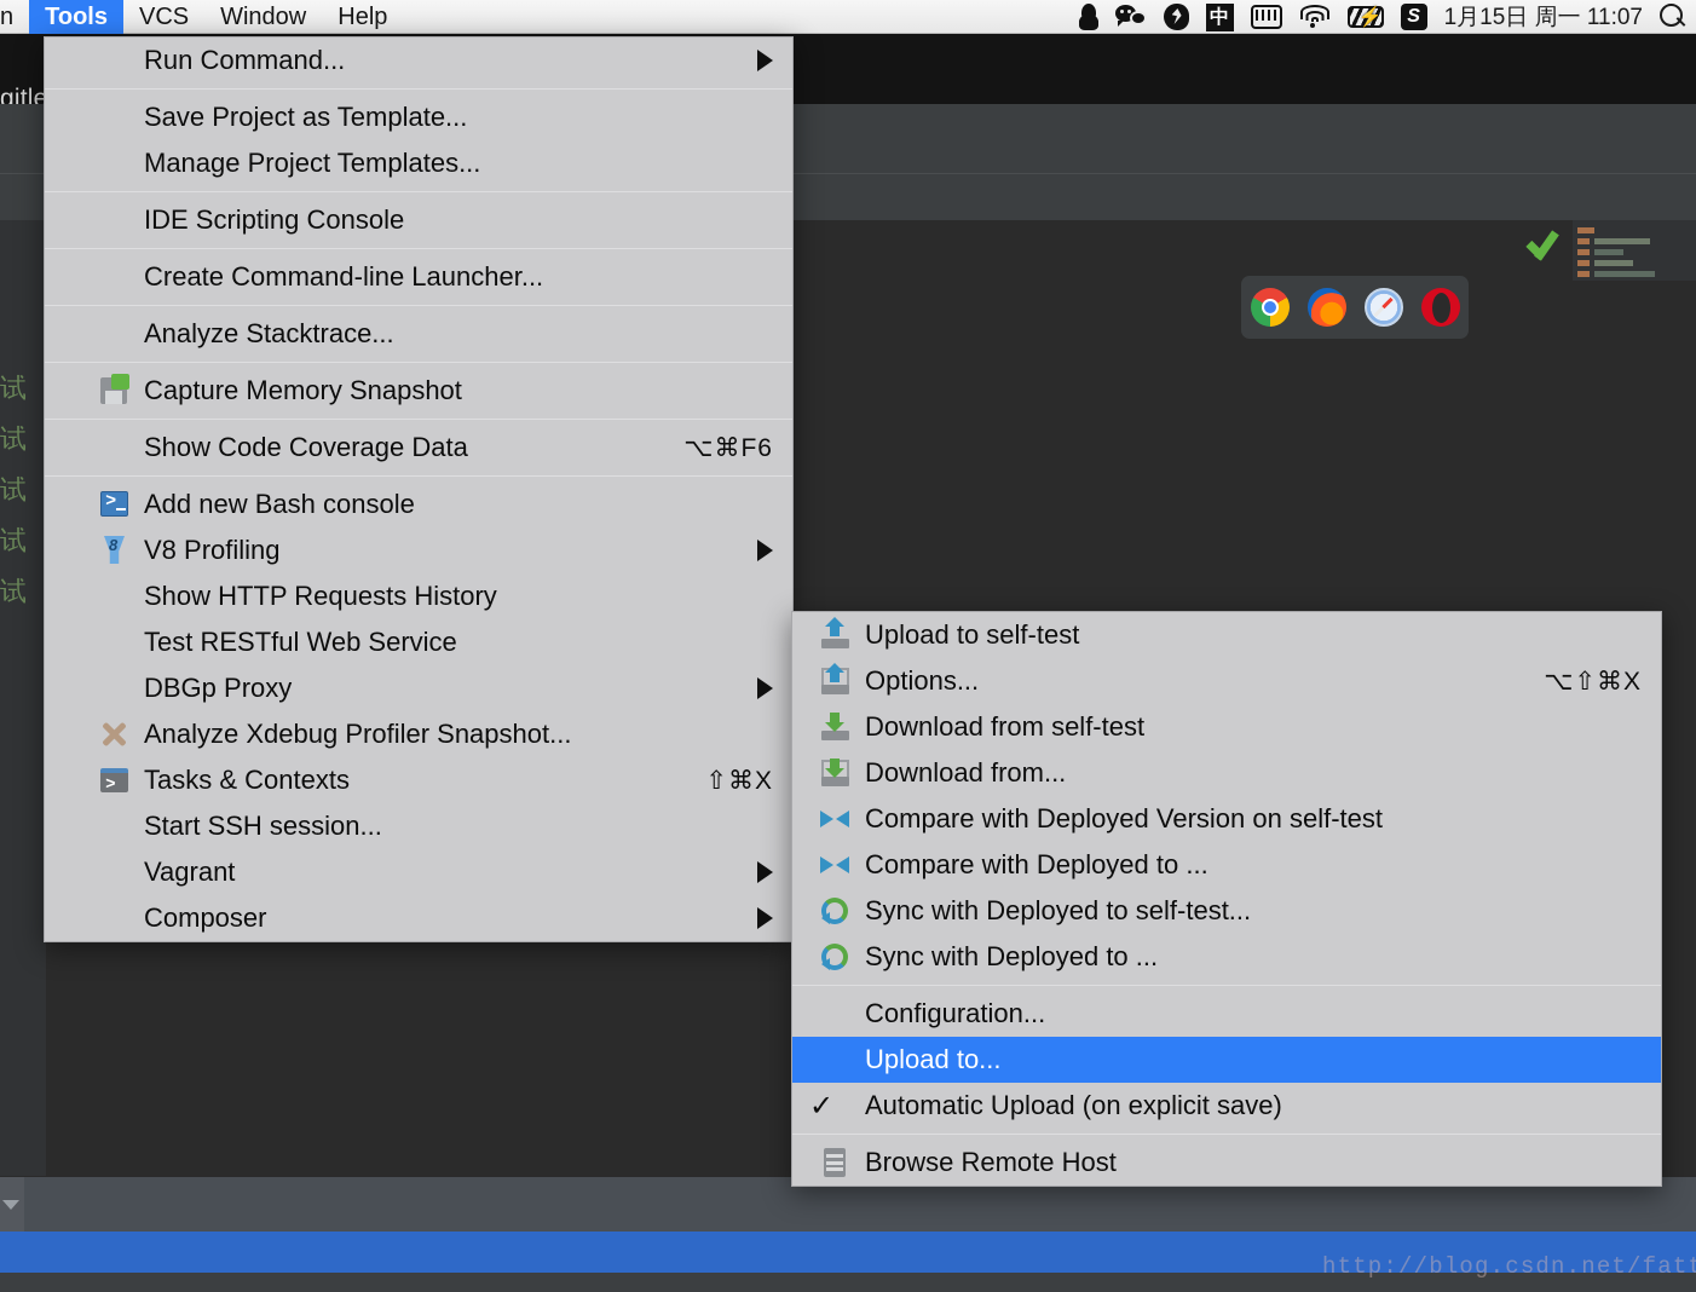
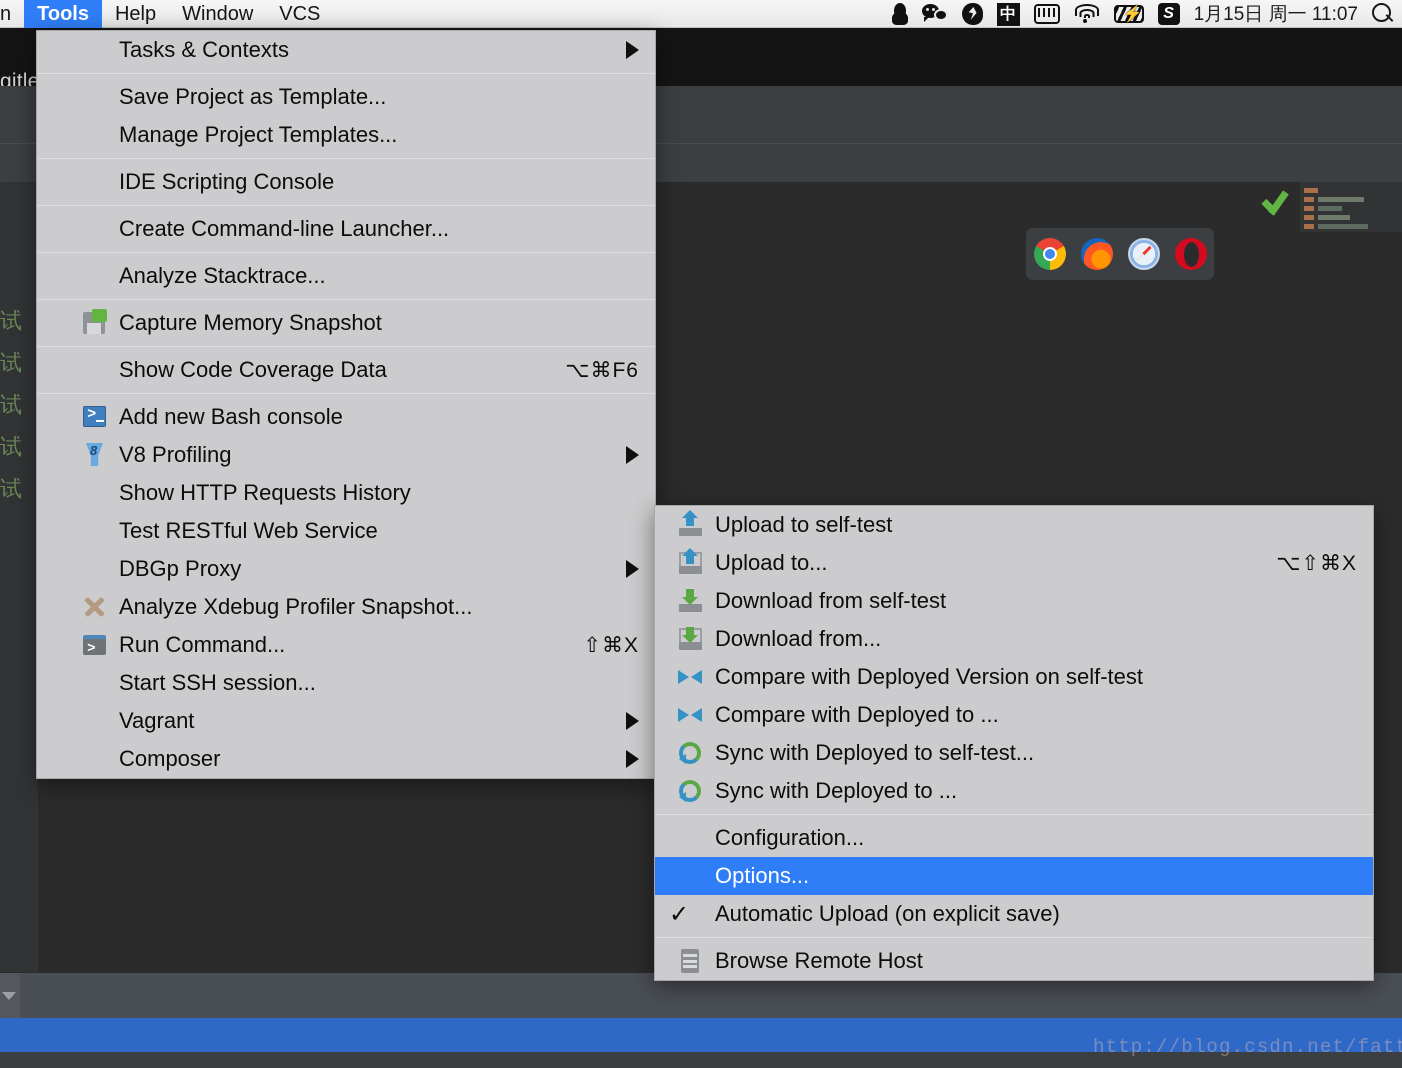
  gitle
  试
  试
  试
  试
  试
  http://blog.csdn.net/fat
  n
  Tools
- VCS
+ Help
  Window
- Help
+ VCS
  中
  S
  1月15日 周一 11:07
- Run Command...
+ Tasks & Contexts
  Save Project as Template...
  Manage Project Templates...
  IDE Scripting Console
  Create Command-line Launcher...
  Analyze Stacktrace...
  Capture Memory Snapshot
  Show Code Coverage Data
  ⌥⌘F6
  Add new Bash console
  V8 Profiling
  Show HTTP Requests History
  Test RESTful Web Service
  DBGp Proxy
  Analyze Xdebug Profiler Snapshot...
- Tasks & Contexts
+ Run Command...
  ⇧⌘X
  Start SSH session...
  Vagrant
  Composer
  Upload to self-test
- Options...
+ Upload to...
  ⌥⇧⌘X
  Download from self-test
  Download from...
  Compare with Deployed Version on self-test
  Compare with Deployed to ...
  Sync with Deployed to self-test...
  Sync with Deployed to ...
  Configuration...
- Upload to...
+ Options...
  ✓
  Automatic Upload (on explicit save)
  Browse Remote Host
